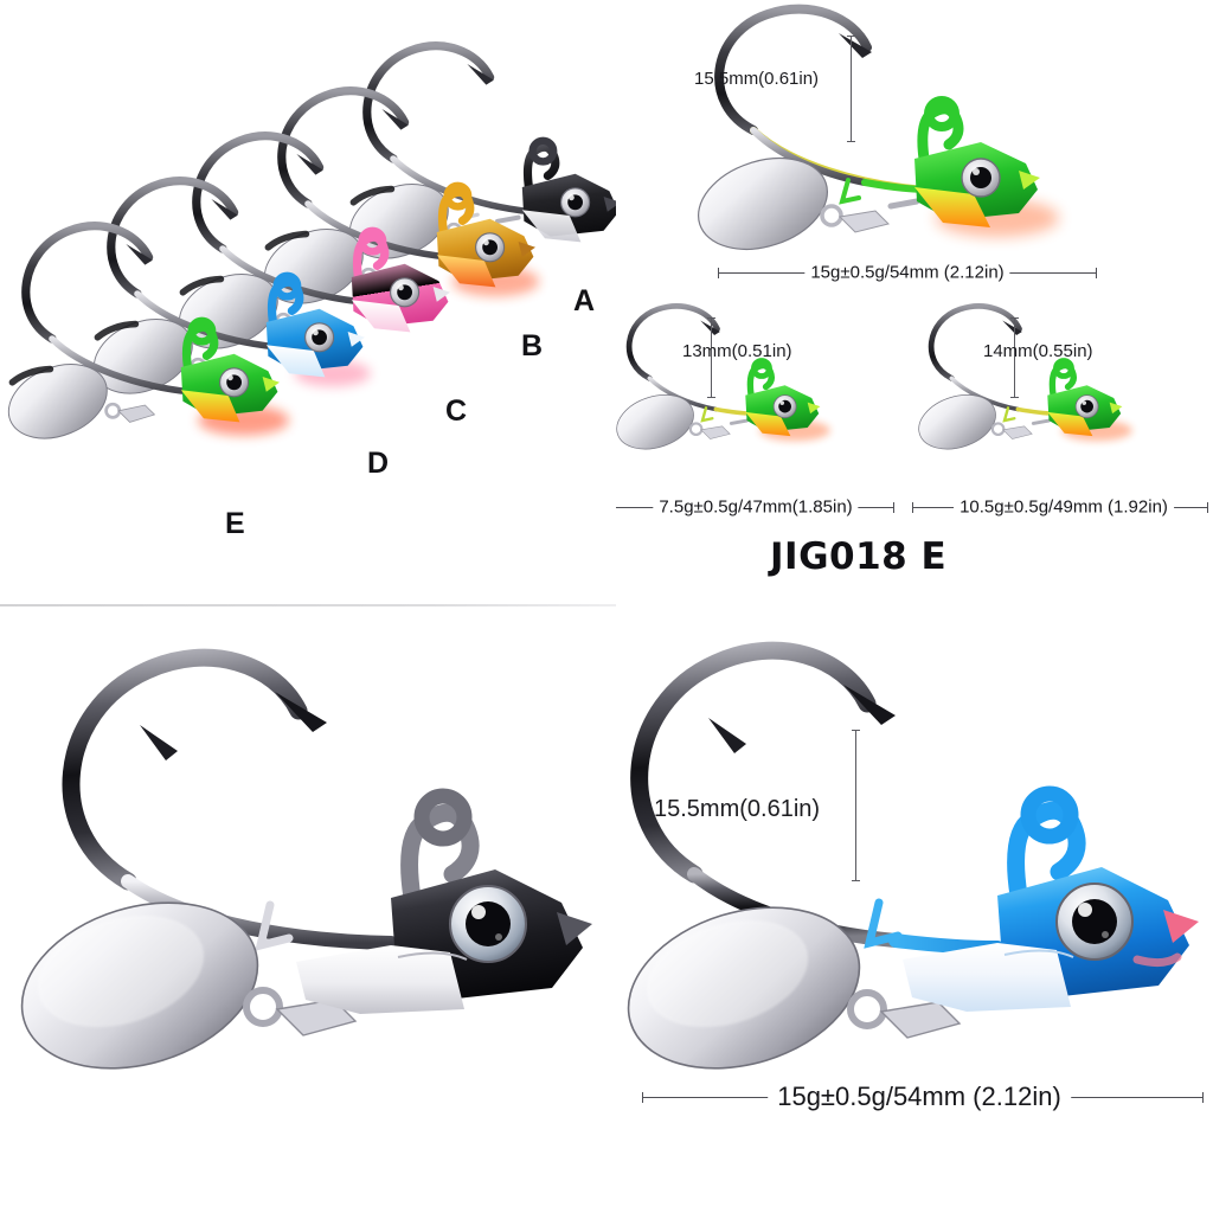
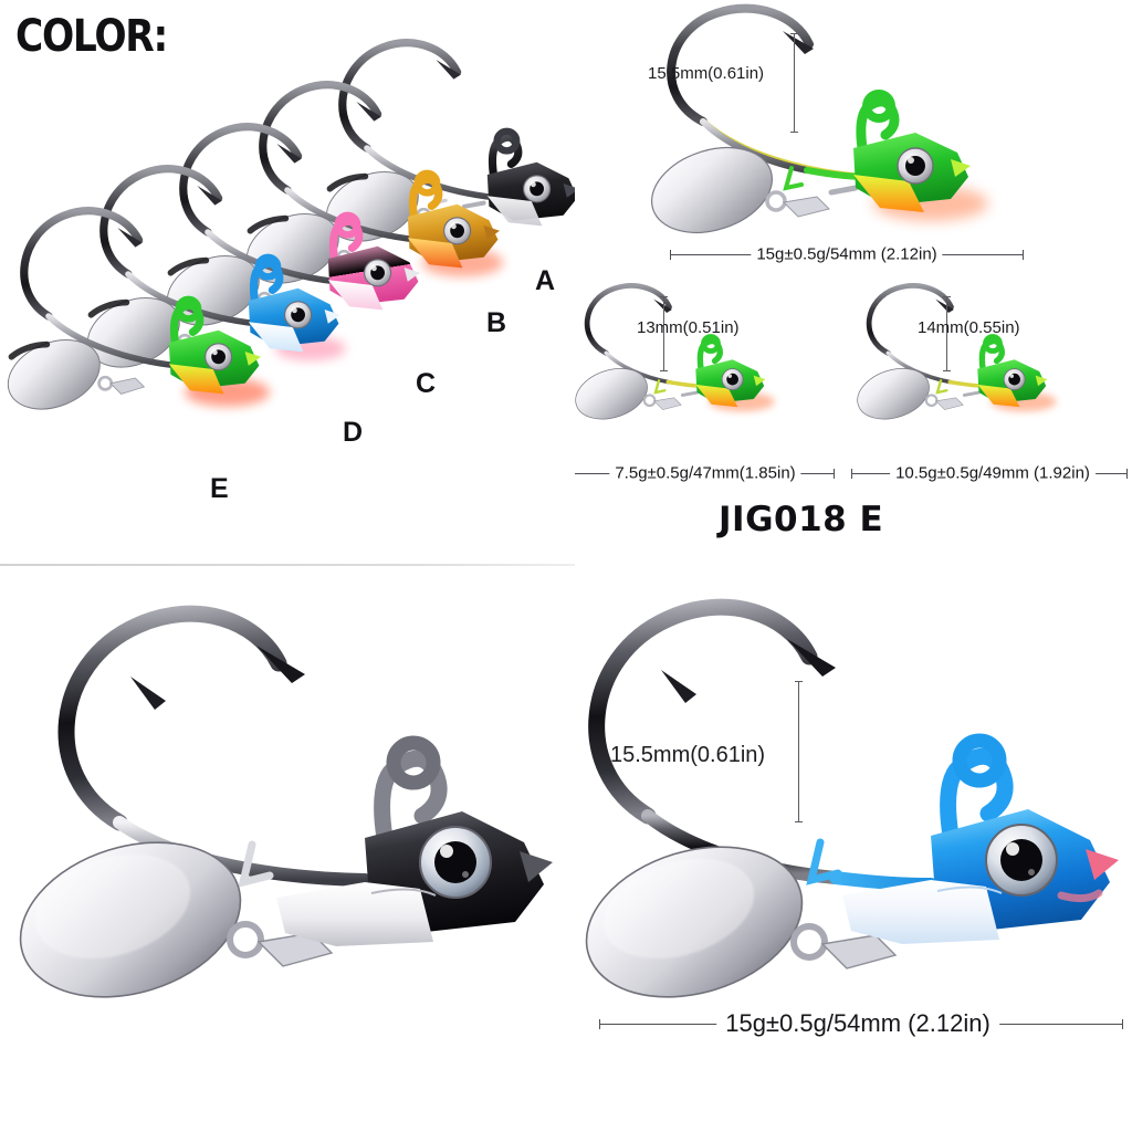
+ COLOR:
  A
  B
  C
  D
  E
  15.5mm(0.61in)
  15g±0.5g/54mm (2.12in)
  13mm(0.51in)
  7.5g±0.5g/47mm(1.85in)
  14mm(0.55in)
  10.5g±0.5g/49mm (1.92in)
  JIG018 E
  15.5mm(0.61in)
  15g±0.5g/54mm (2.12in)
